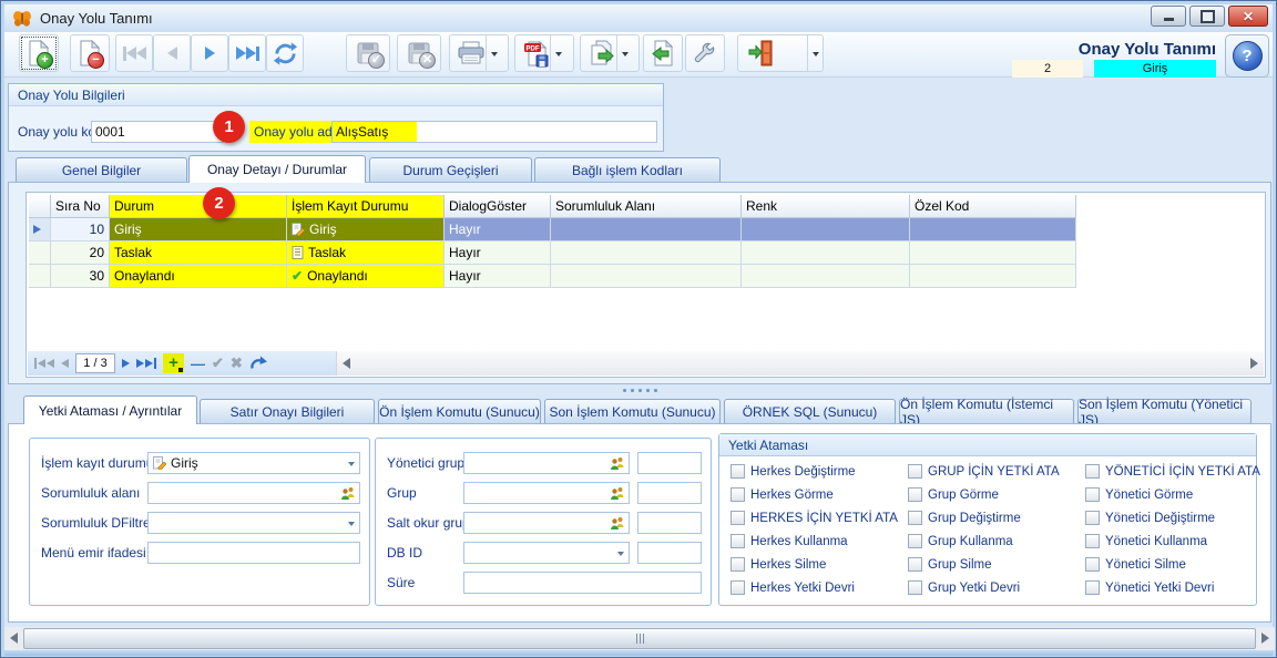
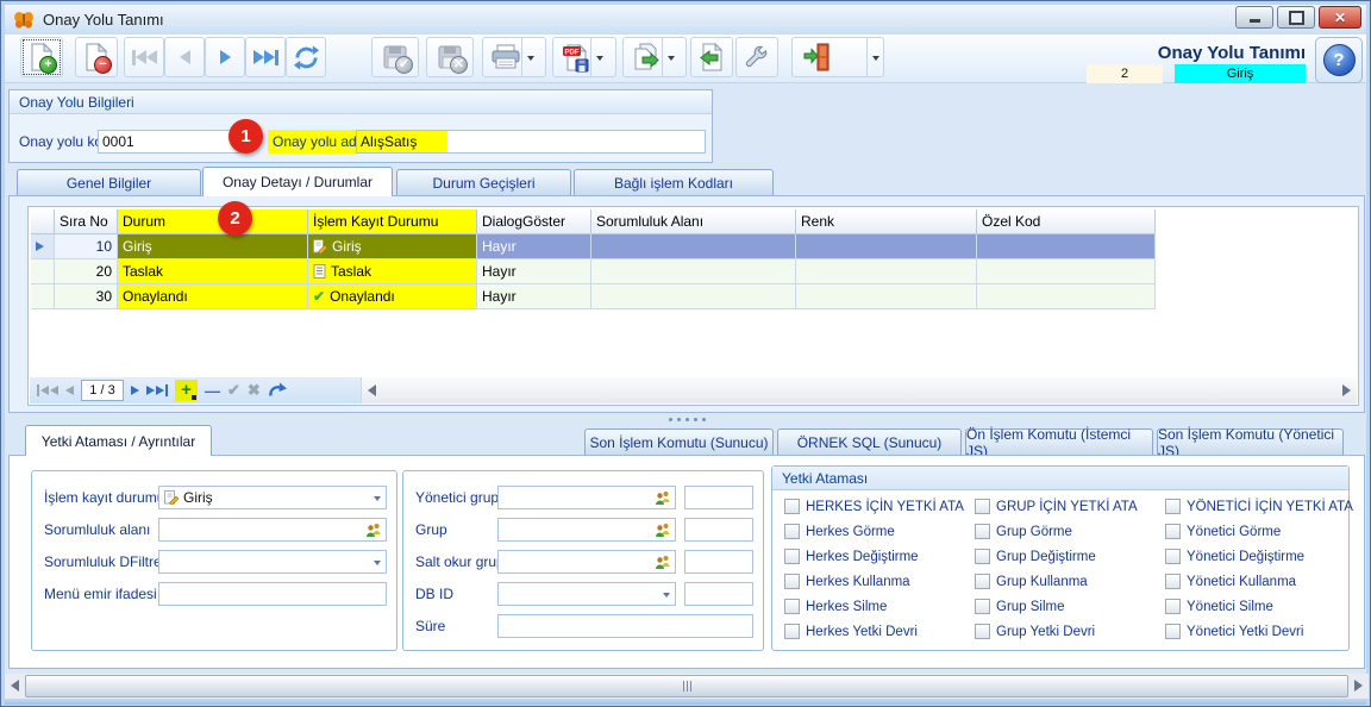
  Onay Yolu Tanımı
  ✕
  +
  −
  ✓
  ✕
  Onay Yolu Tanımı
  2
  Giriş
  ?
  Onay Yolu Bilgileri
  Onay yolu k
  0001
  Onay yolu ad
  AlışSatış
  1
  2
  Genel Bilgiler
  Onay Detayı / Durumlar
  Durum Geçişleri
  Bağlı işlem Kodları
  Sıra No
  Durum
  İşlem Kayıt Durumu
  DialogGöster
  Sorumluluk Alanı
  Renk
  Özel Kod
  10
  Giriş
  Giriş
  Hayır
  20
  Taslak
  Taslak
  Hayır
  30
  Onaylandı
  ✔
  Onaylandı
  Hayır
  1 / 3
  +
  —
  ✔
  ✖
  Yetki Ataması / Ayrıntılar
- Satır Onayı Bilgileri
- Ön İşlem Komutu (Sunucu)
  Son İşlem Komutu (Sunucu)
  ÖRNEK SQL (Sunucu)
  Ön İşlem Komutu (İstemci JS)
  Son İşlem Komutu (Yönetici JS)
  İşlem kayıt durum
  Giriş
  Sorumluluk alanı
  Sorumluluk DFiltr
  Menü emir ifadesi
  Yönetici grup
  Grup
  Salt okur gru
  DB ID
  Süre
  Yetki Ataması
- Herkes Değiştirme
+ HERKES İÇİN YETKİ ATA
  Herkes Görme
- HERKES İÇİN YETKİ ATA
+ Herkes Değiştirme
  Herkes Kullanma
  Herkes Silme
  Herkes Yetki Devri
  GRUP İÇİN YETKİ ATA
  Grup Görme
  Grup Değiştirme
  Grup Kullanma
  Grup Silme
  Grup Yetki Devri
  YÖNETİCİ İÇİN YETKİ ATA
  Yönetici Görme
  Yönetici Değiştirme
  Yönetici Kullanma
  Yönetici Silme
  Yönetici Yetki Devri
